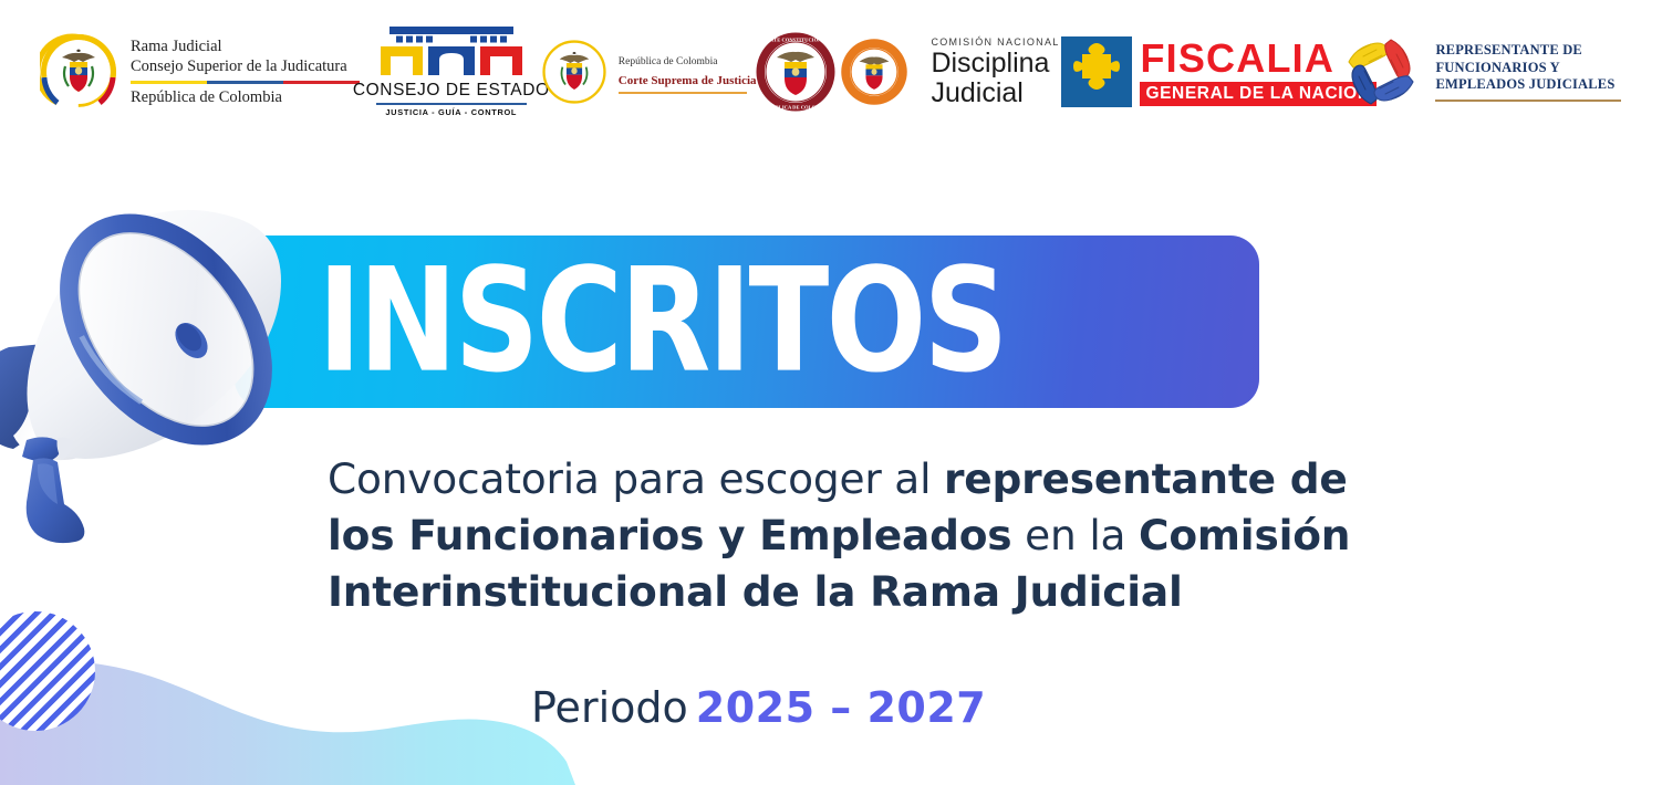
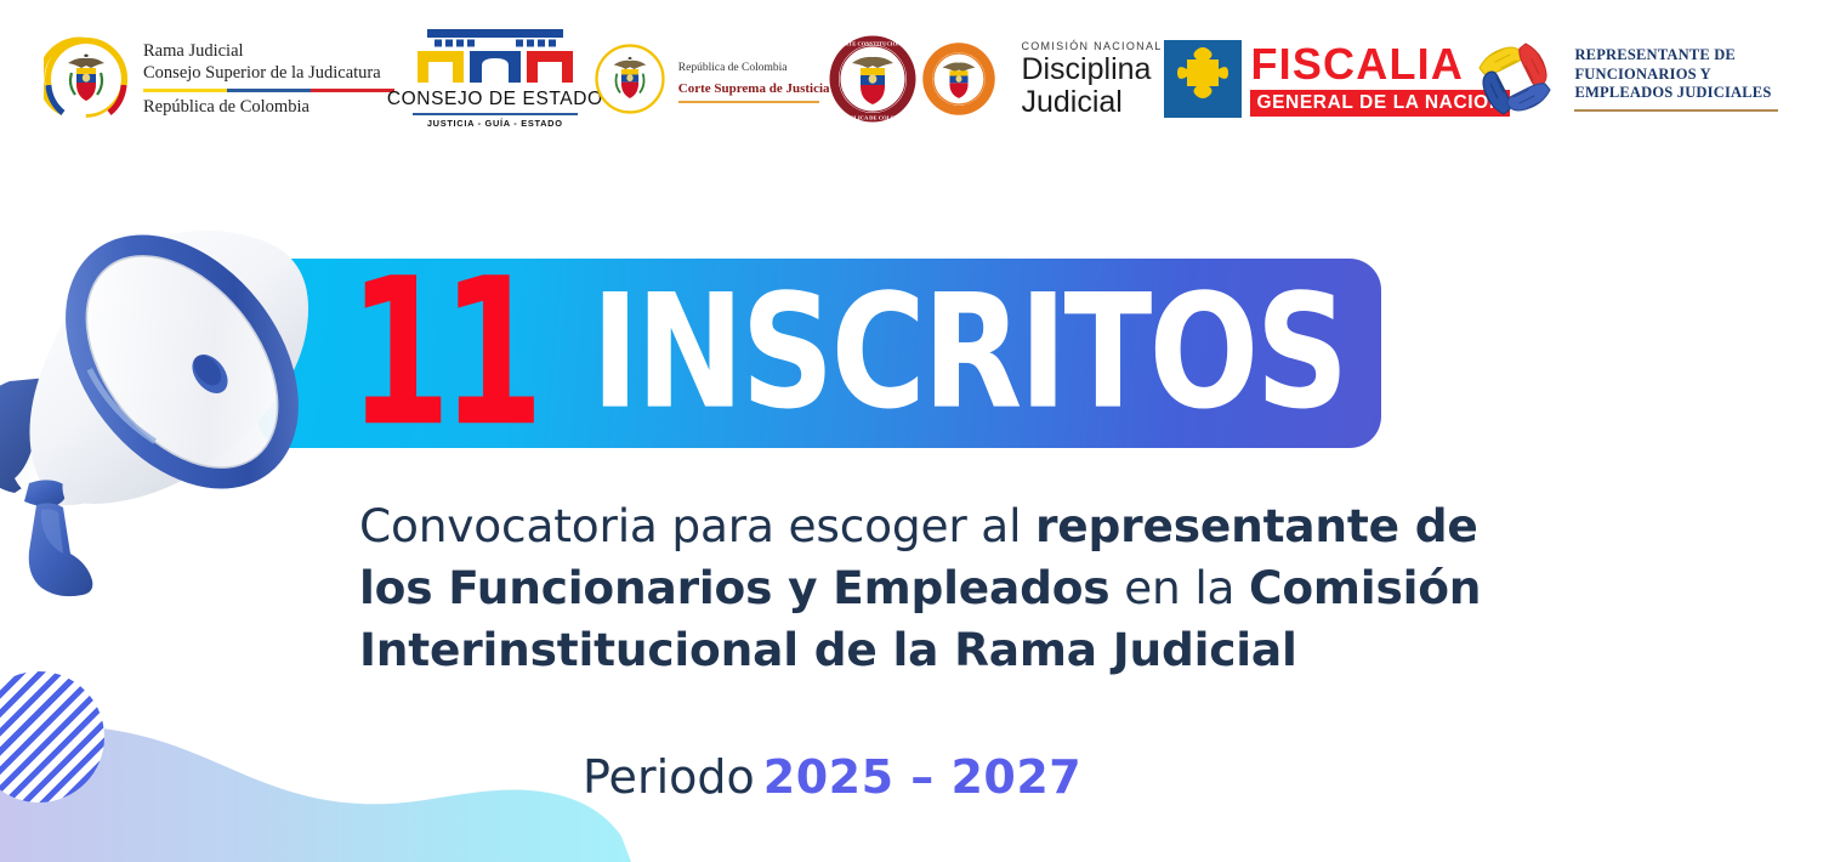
  Rama Judicial
  Consejo Superior de la Judicatura República de Colombia
  CONSEJO DE ESTADO
- JUSTICIA - GUÍA - CONTROL
+ JUSTICIA - GUÍA - ESTADO
  República de Colombia
  Corte Suprema de Justicia
  COMISIÓN NACIONAL
  Disciplina
  Judicial
  FISCALIA
  GENERAL DE LA NACIO
  REPRESENTANTE DE
  FUNCIONARIOS Y
  EMPLEADOS JUDICIALES
+ 11
  INSCRITOS
  Convocatoria para escoger al representante de
  los Funcionarios y Empleados en la Comisión
  Interinstitucional de la Rama Judicial
  Periodo 2025 – 2027
